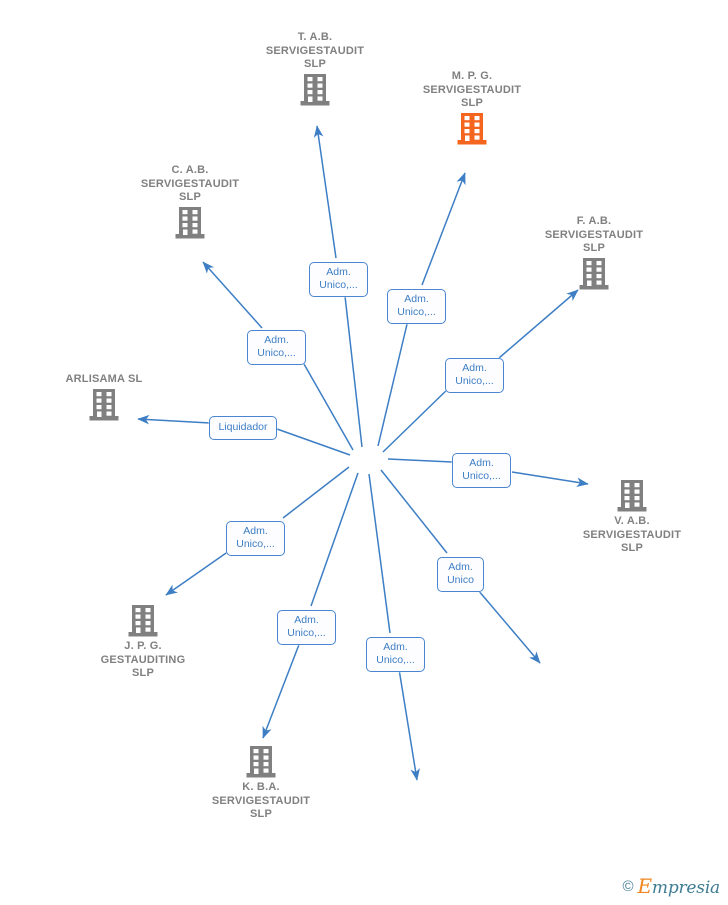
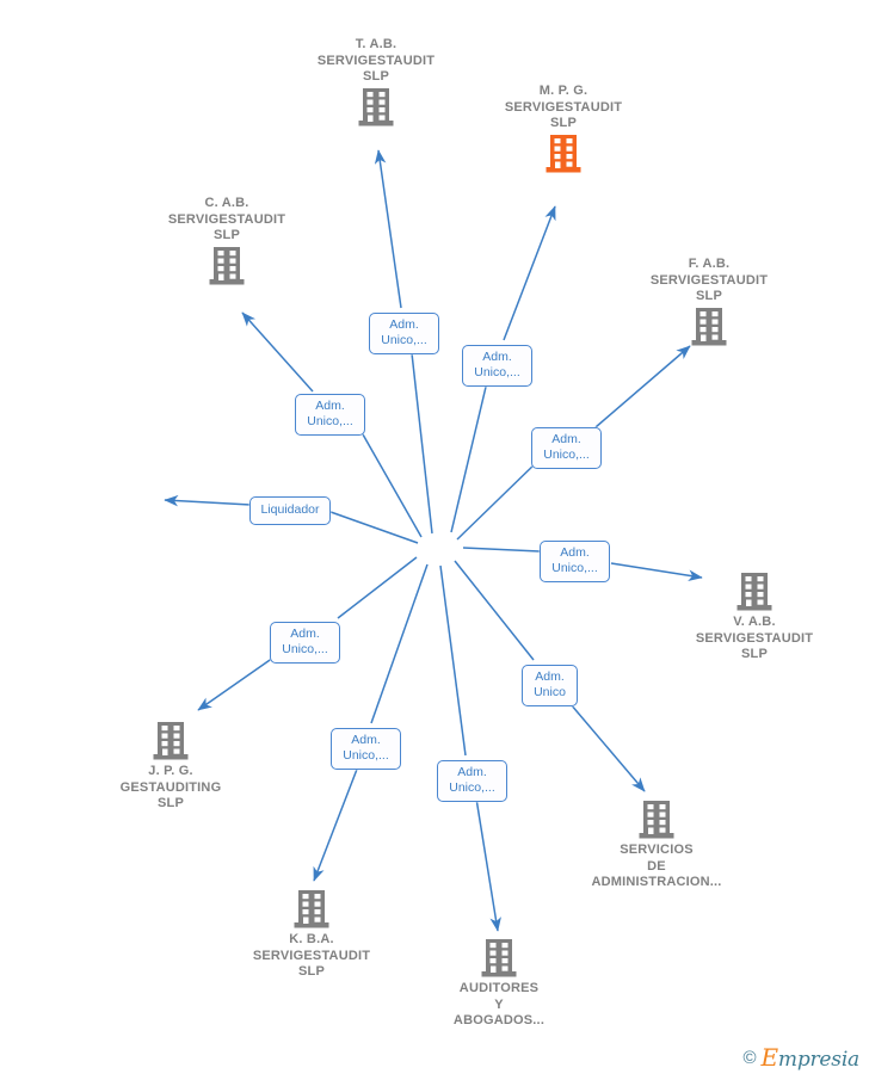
  T. A.B.
  SERVIGESTAUDIT
  SLP
  M. P. G.
  SERVIGESTAUDIT
  SLP
  C. A.B.
  SERVIGESTAUDIT
  SLP
  F. A.B.
  SERVIGESTAUDIT
  SLP
- ARLISAMA SL
  V. A.B.
  SERVIGESTAUDIT
  SLP
  J. P. G.
  GESTAUDITING
  SLP
+ SERVICIOS
+ DE
+ ADMINISTRACION...
  K. B.A.
  SERVIGESTAUDIT
  SLP
+ AUDITORES
+ Y
+ ABOGADOS...
  Adm.
  Unico,...
  Adm.
  Unico,...
  Adm.
  Unico,...
  Adm.
  Unico,...
  Liquidador
  Adm.
  Unico,...
  Adm.
  Unico,...
  Adm.
  Unico
  Adm.
  Unico,...
  Adm.
  Unico,...
  ©
  Empresia
